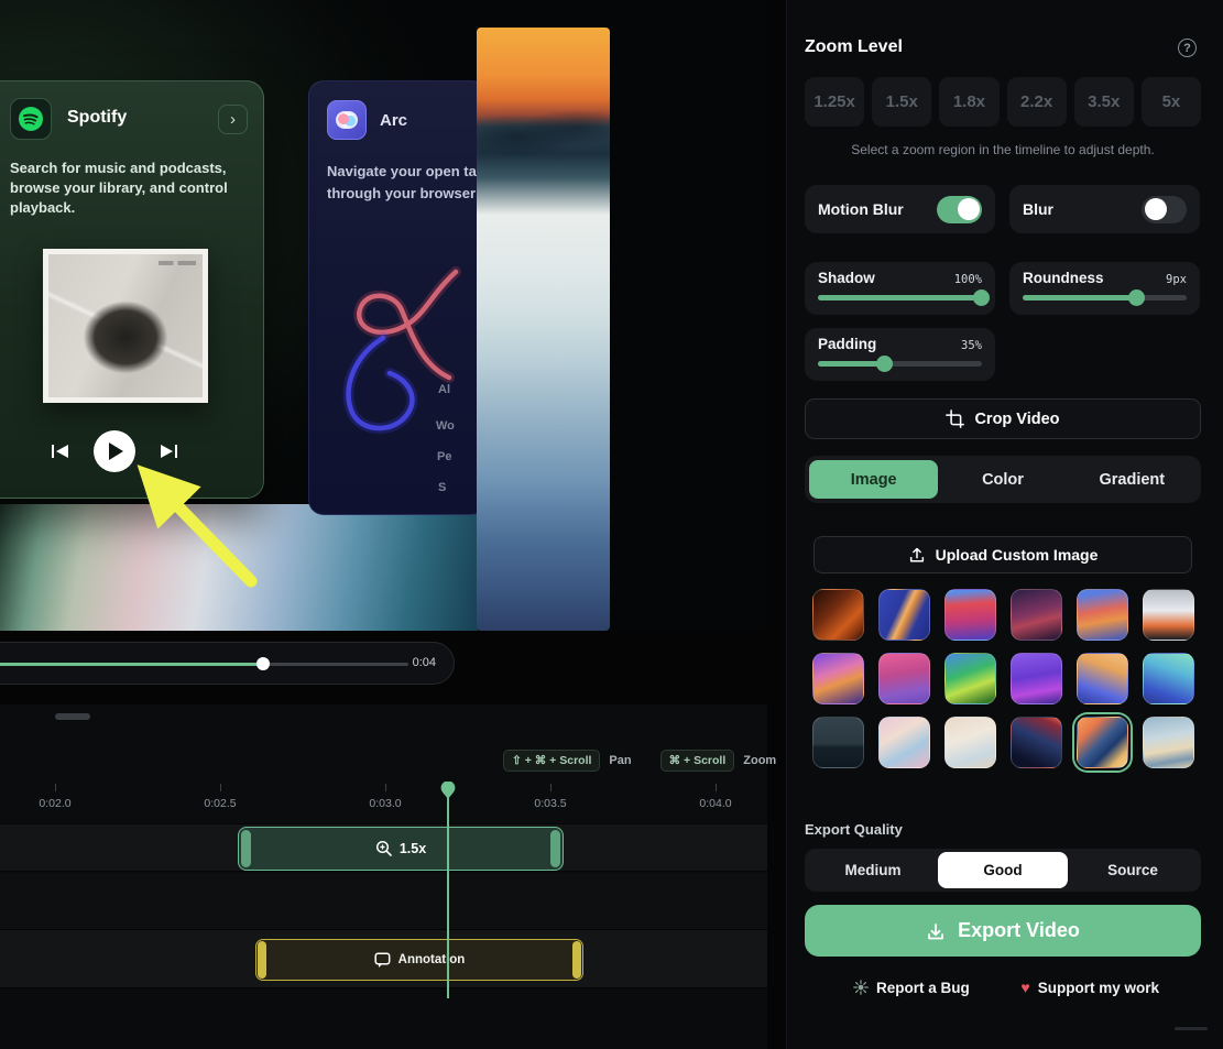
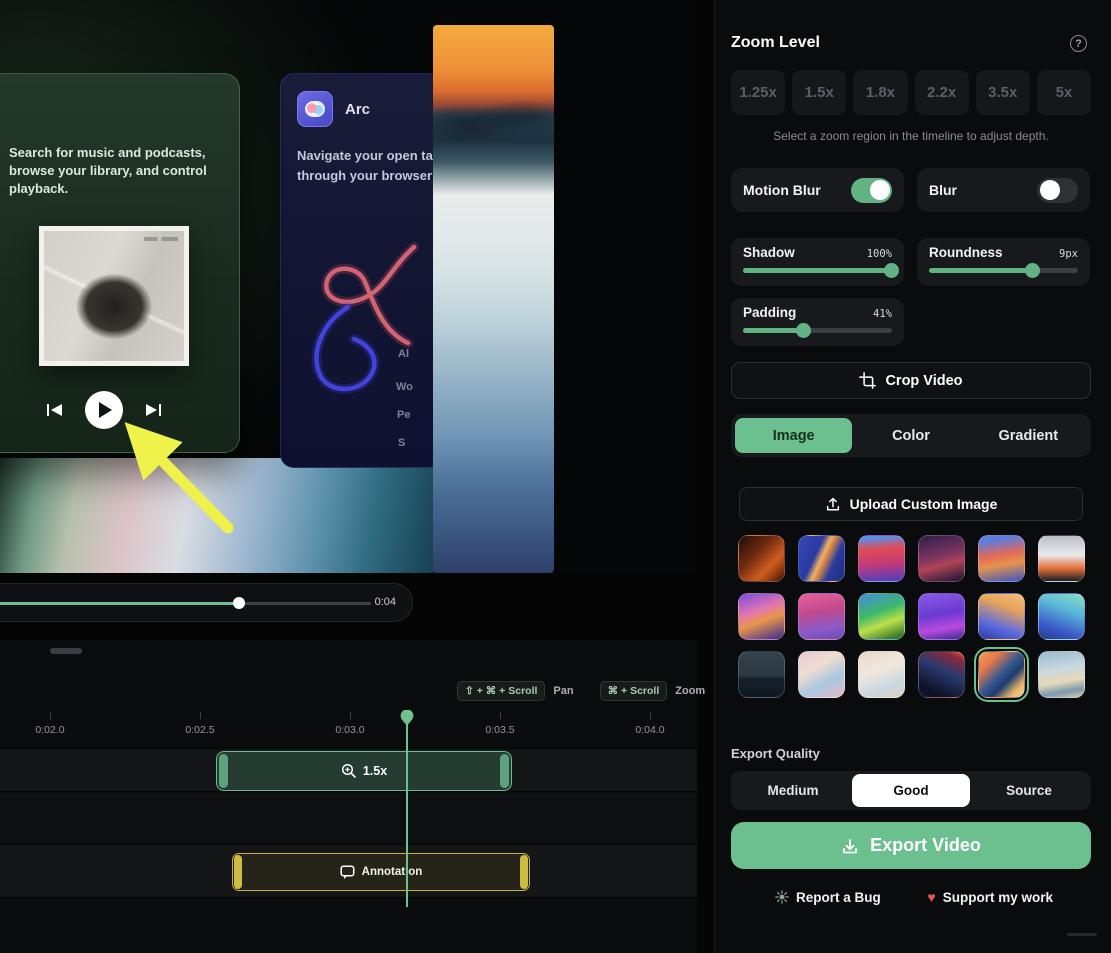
  Arc
  Navigate your open ta
  through your browser
  Al
  Wo
  Pe
  S
- Spotify
- ›
  Search for music and podcasts, browse your library, and control playback.
  0:04
  ⇧ + ⌘ + Scroll
  Pan
  ⌘ + Scroll
  Zoom
  0:02.0
  0:02.5
  0:03.0
  0:03.5
  0:04.0
  1.5x
  Annotaton
  Zoom Level
  ?
  1.25x
  1.5x
  1.8x
  2.2x
  3.5x
  5x
  Select a zoom region in the timeline to adjust depth.
  Motion Blur
  Blur
  Shadow
  100%
  Roundness
  9px
  Padding
- 35%
+ 41%
  Crop Video
  Image
  Color
  Gradient
  Upload Custom Image
  Export Quality
  Medium
  Good
  Source
  Export Video
  Report a Bug
  ♥
  Support my work
